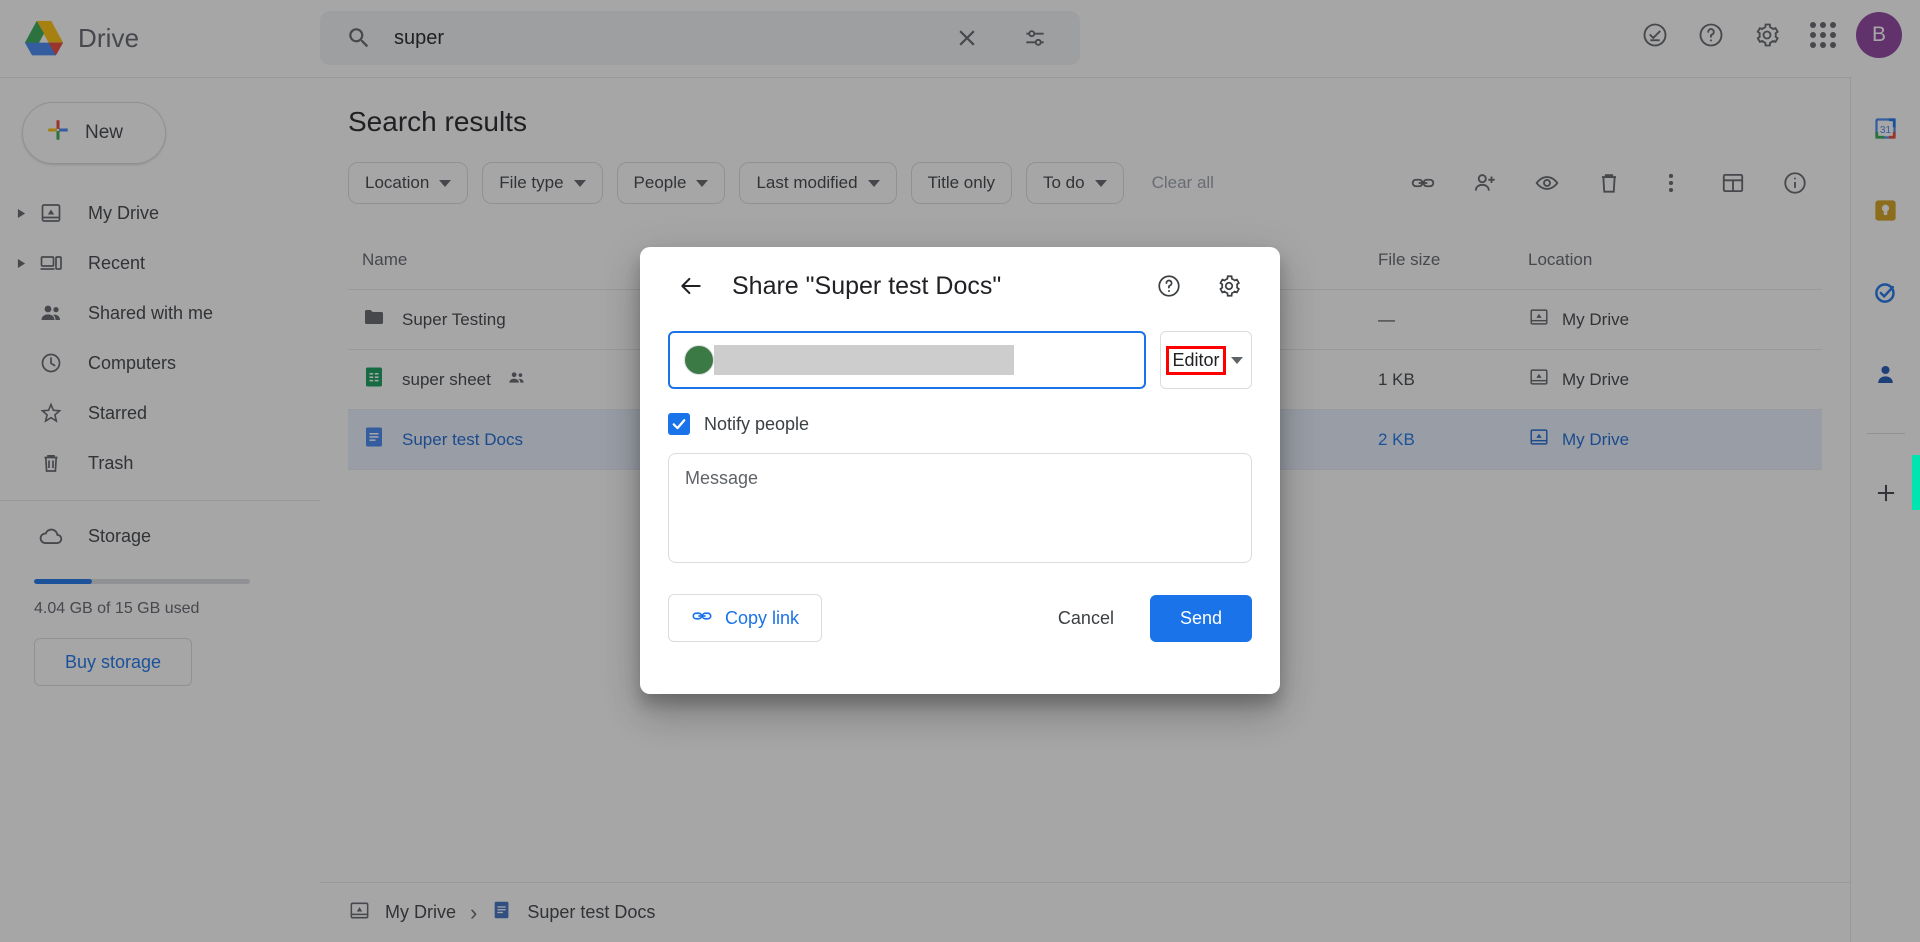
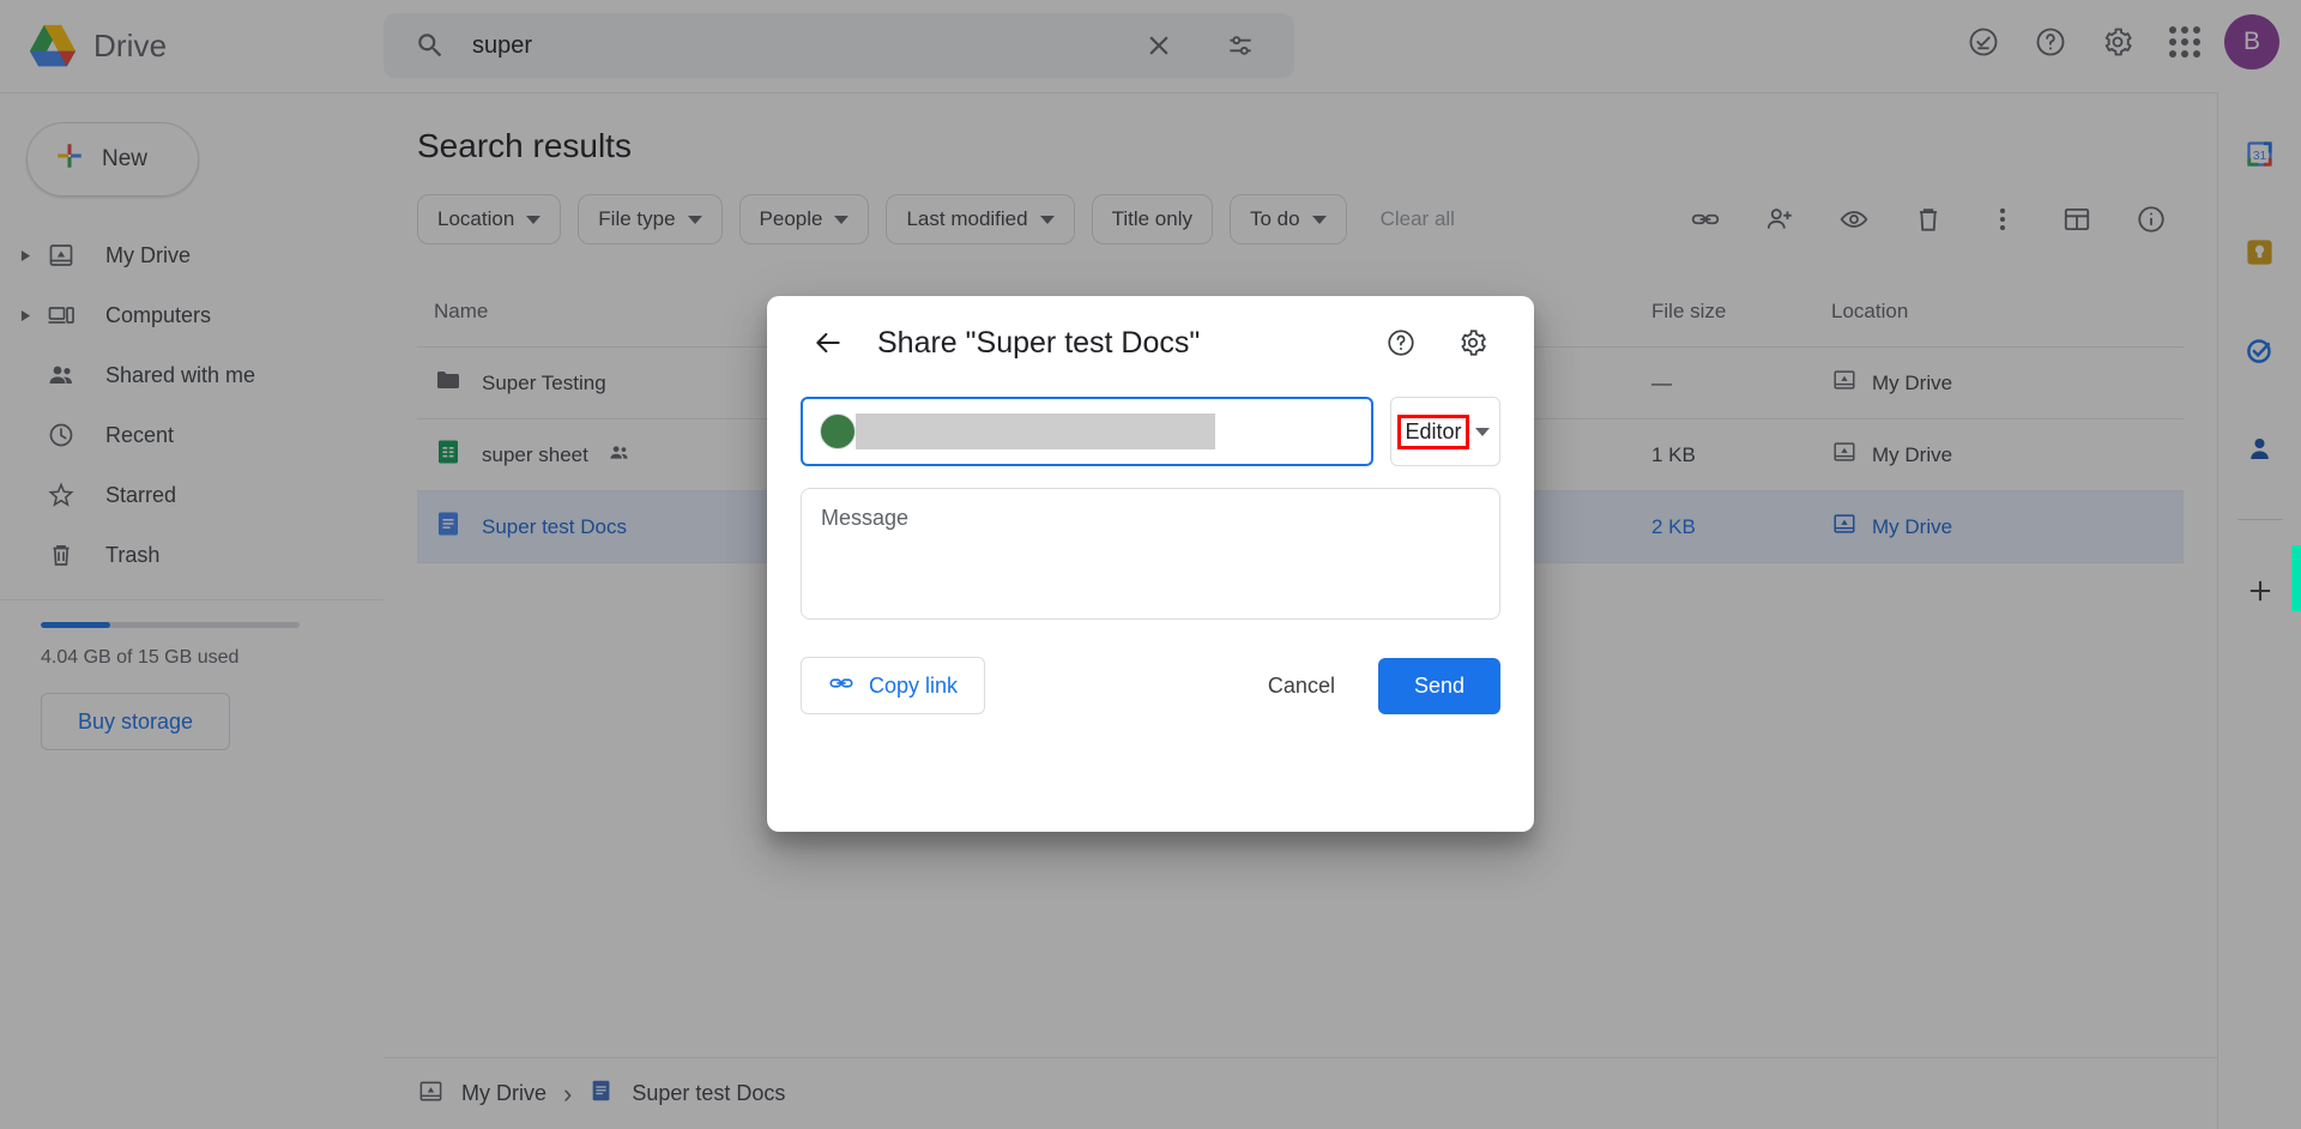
  Drive
  super
  B
  New
  My Drive
- Recent
+ Computers
  Shared with me
- Computers
+ Recent
  Starred
  Trash
- Storage
  4.04 GB of 15 GB used
  Buy storage
  Search results
  Location
  File type
  People
  Last modified
  Title only
  To do
  Clear all
  Name
  File size
  Location
  Super Testing
  —
  My Drive
  super sheet
  1 KB
  My Drive
  Super test Docs
  2 KB
  My Drive
  My Drive
  ›
  Super test Docs
  31
  Share "Super test Docs"
  Editor
- Notify people
  Message
  Copy link
  Cancel
  Send
